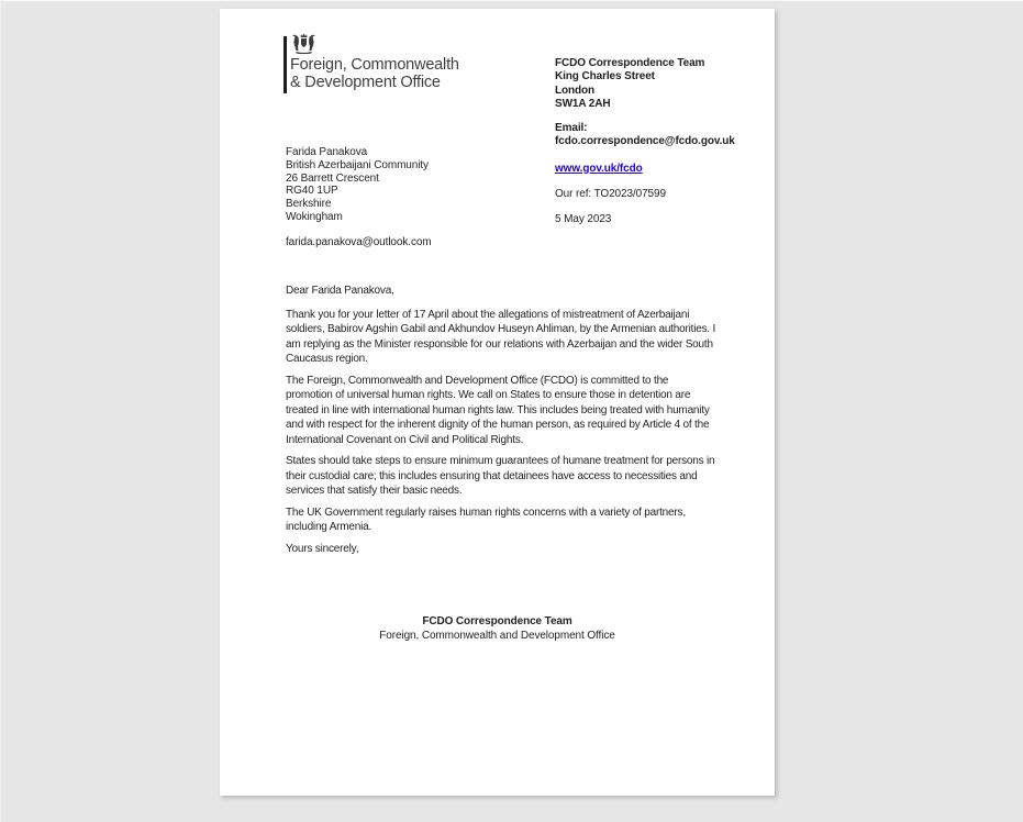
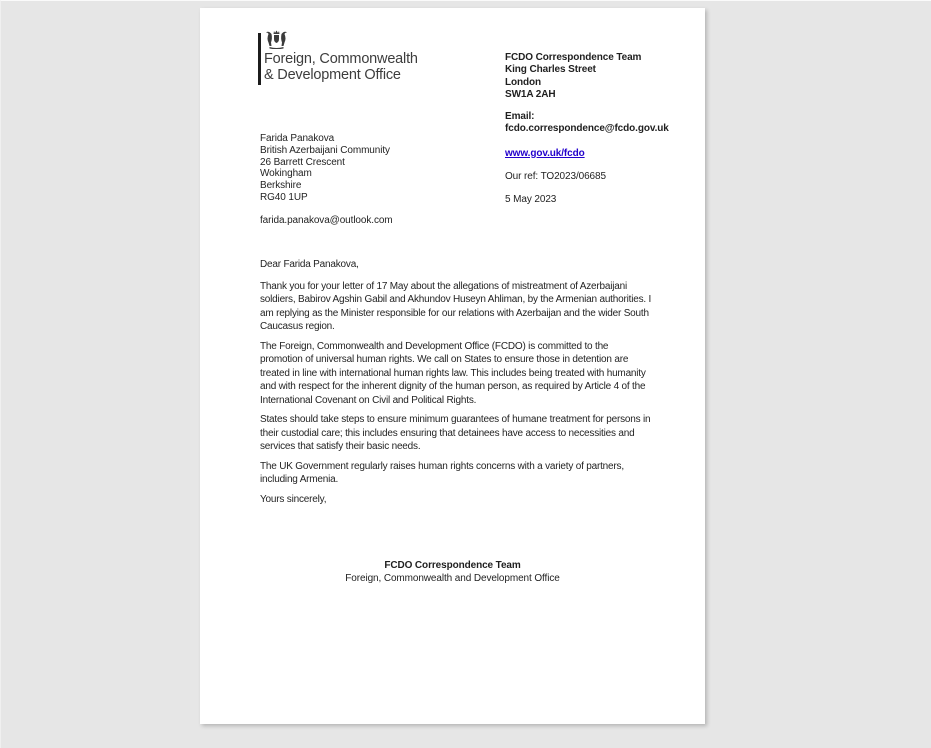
  Foreign, Commonwealth
  & Development Office
  FCDO Correspondence Team
  King Charles Street
  London
  SW1A 2AH
  Email:
  fcdo.correspondence@fcdo.gov.uk
  www.gov.uk/fcdo
- Our ref: TO2023/07599
+ Our ref: TO2023/06685
  5 May 2023
  Farida Panakova
  British Azerbaijani Community
  26 Barrett Crescent
- RG40 1UP
+ Wokingham
  Berkshire
- Wokingham
+ RG40 1UP
  farida.panakova@outlook.com
  Dear Farida Panakova,
- Thank you for your letter of 17 April about the allegations of mistreatment of Azerbaijani soldiers, Babirov Agshin Gabil and Akhundov Huseyn Ahliman, by the Armenian authorities. I am replying as the Minister responsible for our relations with Azerbaijan and the wider South Caucasus region.
+ Thank you for your letter of 17 May about the allegations of mistreatment of Azerbaijani soldiers, Babirov Agshin Gabil and Akhundov Huseyn Ahliman, by the Armenian authorities. I am replying as the Minister responsible for our relations with Azerbaijan and the wider South Caucasus region.
  The Foreign, Commonwealth and Development Office (FCDO) is committed to the promotion of universal human rights. We call on States to ensure those in detention are treated in line with international human rights law. This includes being treated with humanity and with respect for the inherent dignity of the human person, as required by Article 4 of the International Covenant on Civil and Political Rights.
  States should take steps to ensure minimum guarantees of humane treatment for persons in their custodial care; this includes ensuring that detainees have access to necessities and services that satisfy their basic needs.
  The UK Government regularly raises human rights concerns with a variety of partners, including Armenia.
  Yours sincerely,
  FCDO Correspondence Team
  Foreign, Commonwealth and Development Office
